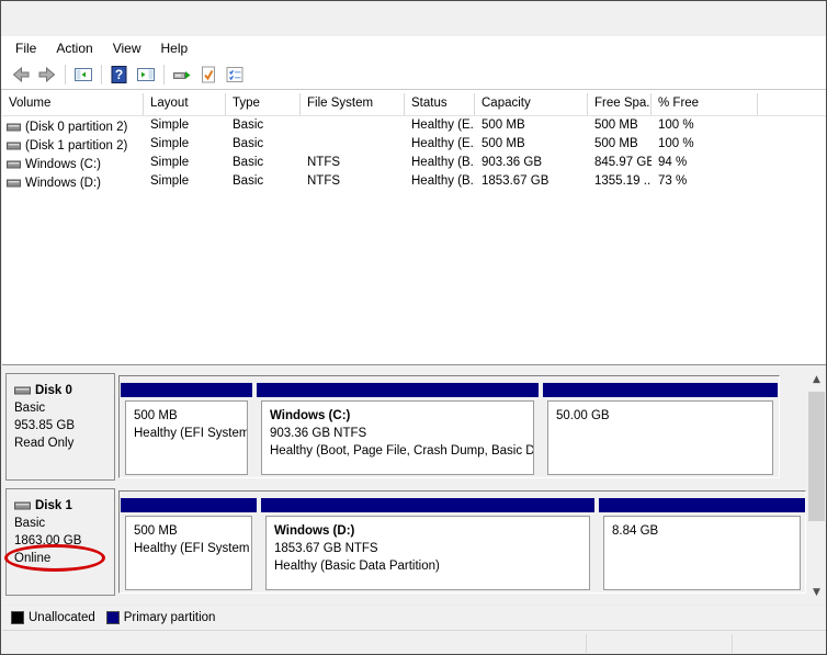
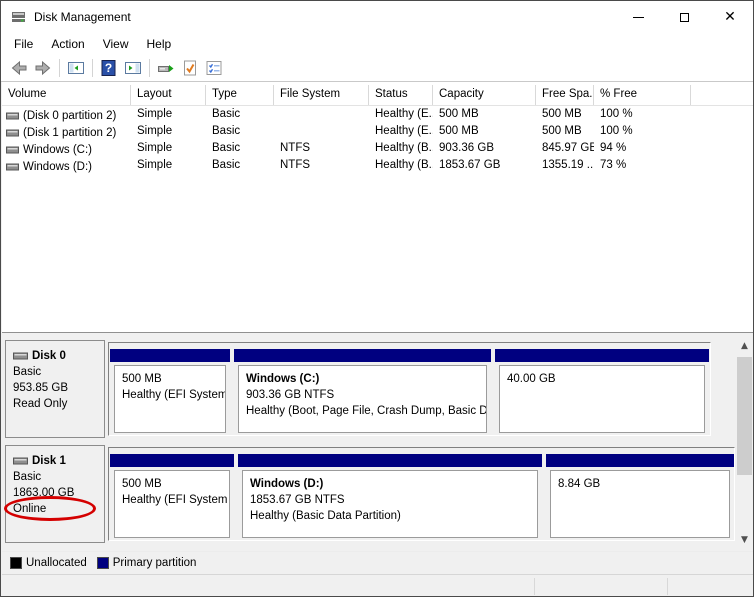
+ Disk Management
+ ✕
  File
  Action
  View
  Help
  ?
  Volume
  Layout
  Type
  File System
  Status
  Capacity
  Free Spa.
  % Free
  (Disk 0 partition 2)
  Simple
  Basic
  Healthy (E.
  500 MB
  500 MB
  100 %
  (Disk 1 partition 2)
  Simple
  Basic
  Healthy (E.
  500 MB
  500 MB
  100 %
  Windows (C:)
  Simple
  Basic
  NTFS
  Healthy (B.
  903.36 GB
  845.97 GB
  94 %
  Windows (D:)
  Simple
  Basic
  NTFS
  Healthy (B.
  1853.67 GB
  1355.19 ..
  73 %
  Disk 0
  Basic
  953.85 GB
  Read Only
  500 MB
  Healthy (EFI System
  Windows (C:)
  903.36 GB NTFS
  Healthy (Boot, Page File, Crash Dump, Basic D
- 50.00 GB
+ 40.00 GB
  Disk 1
  Basic
  1863.00 GB
  Online
  500 MB
  Healthy (EFI System
  Windows (D:)
  1853.67 GB NTFS
  Healthy (Basic Data Partition)
  8.84 GB
  ▲
  ▼
  Unallocated
  Primary partition
